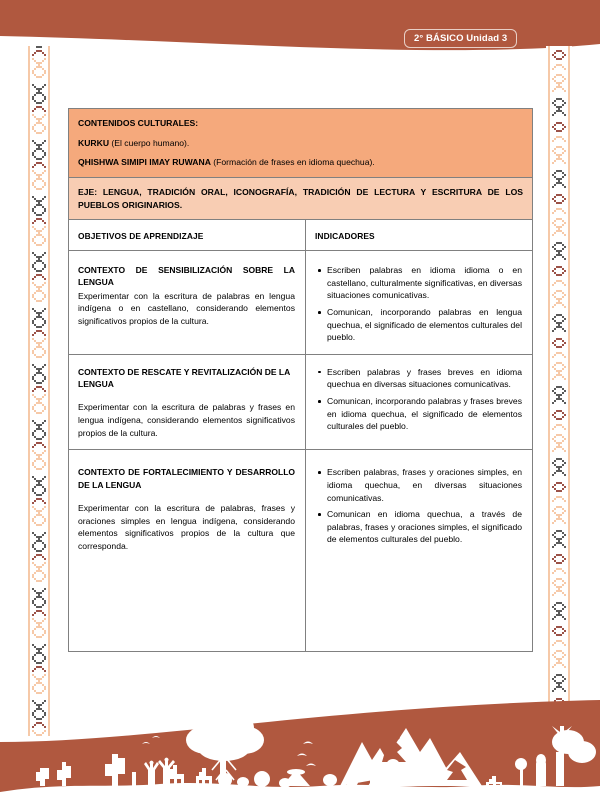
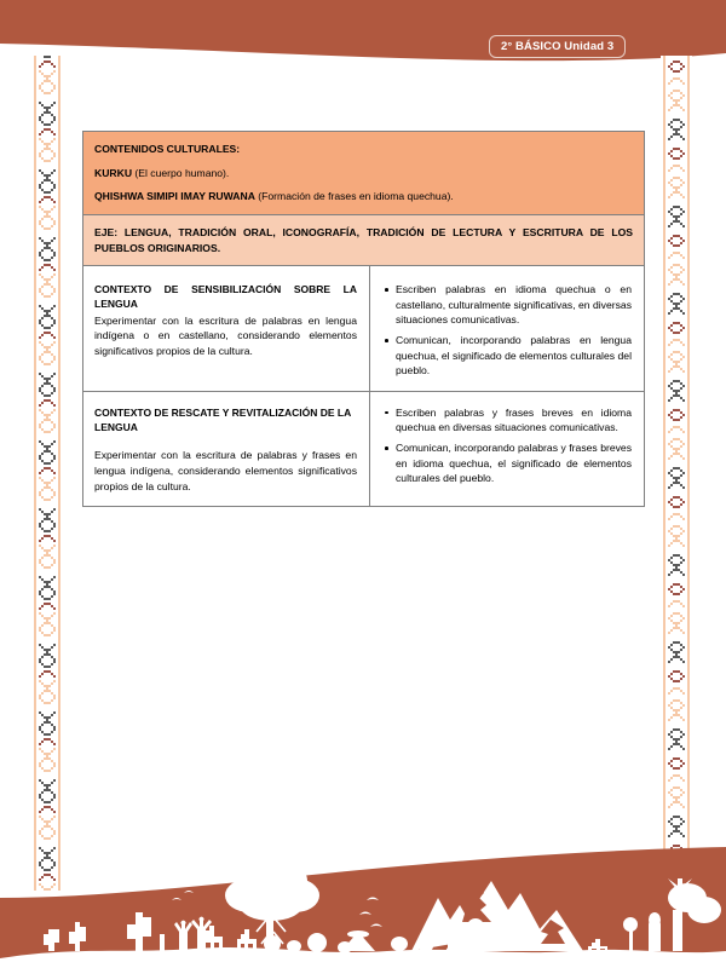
  2° BÁSICO Unidad 3
  CONTENIDOS CULTURALES: KURKU (El cuerpo humano). QHISHWA SIMIPI IMAY RUWANA (Formación de frases en idioma quechua).
  EJE: LENGUA, TRADICIÓN ORAL, ICONOGRAFÍA, TRADICIÓN DE LECTURA Y ESCRITURA DE LOS PUEBLOS ORIGINARIOS.
- OBJETIVOS DE APRENDIZAJE	INDICADORES
- CONTEXTO DE SENSIBILIZACIÓN SOBRE LA LENGUA Experimentar con la escritura de palabras en lengua indígena o en castellano, considerando elementos significativos propios de la cultura.	Escriben palabras en idioma idioma o en castellano, culturalmente significativas, en diversas situaciones comunicativas. Comunican, incorporando palabras en lengua quechua, el significado de elementos culturales del pueblo.
+ CONTEXTO DE SENSIBILIZACIÓN SOBRE LA LENGUA Experimentar con la escritura de palabras en lengua indígena o en castellano, considerando elementos significativos propios de la cultura.	Escriben palabras en idioma quechua o en castellano, culturalmente significativas, en diversas situaciones comunicativas. Comunican, incorporando palabras en lengua quechua, el significado de elementos culturales del pueblo.
  CONTEXTO DE RESCATE Y REVITALIZACIÓN DE LA LENGUA Experimentar con la escritura de palabras y frases en lengua indígena, considerando elementos significativos propios de la cultura.	Escriben palabras y frases breves en idioma quechua en diversas situaciones comunicativas. Comunican, incorporando palabras y frases breves en idioma quechua, el significado de elementos culturales del pueblo.
- CONTEXTO DE FORTALECIMIENTO Y DESARROLLO DE LA LENGUA Experimentar con la escritura de palabras, frases y oraciones simples en lengua indígena, considerando elementos significativos propios de la cultura que corresponda.	Escriben palabras, frases y oraciones simples, en idioma quechua, en diversas situaciones comunicativas. Comunican en idioma quechua, a través de palabras, frases y oraciones simples, el significado de elementos culturales del pueblo.
